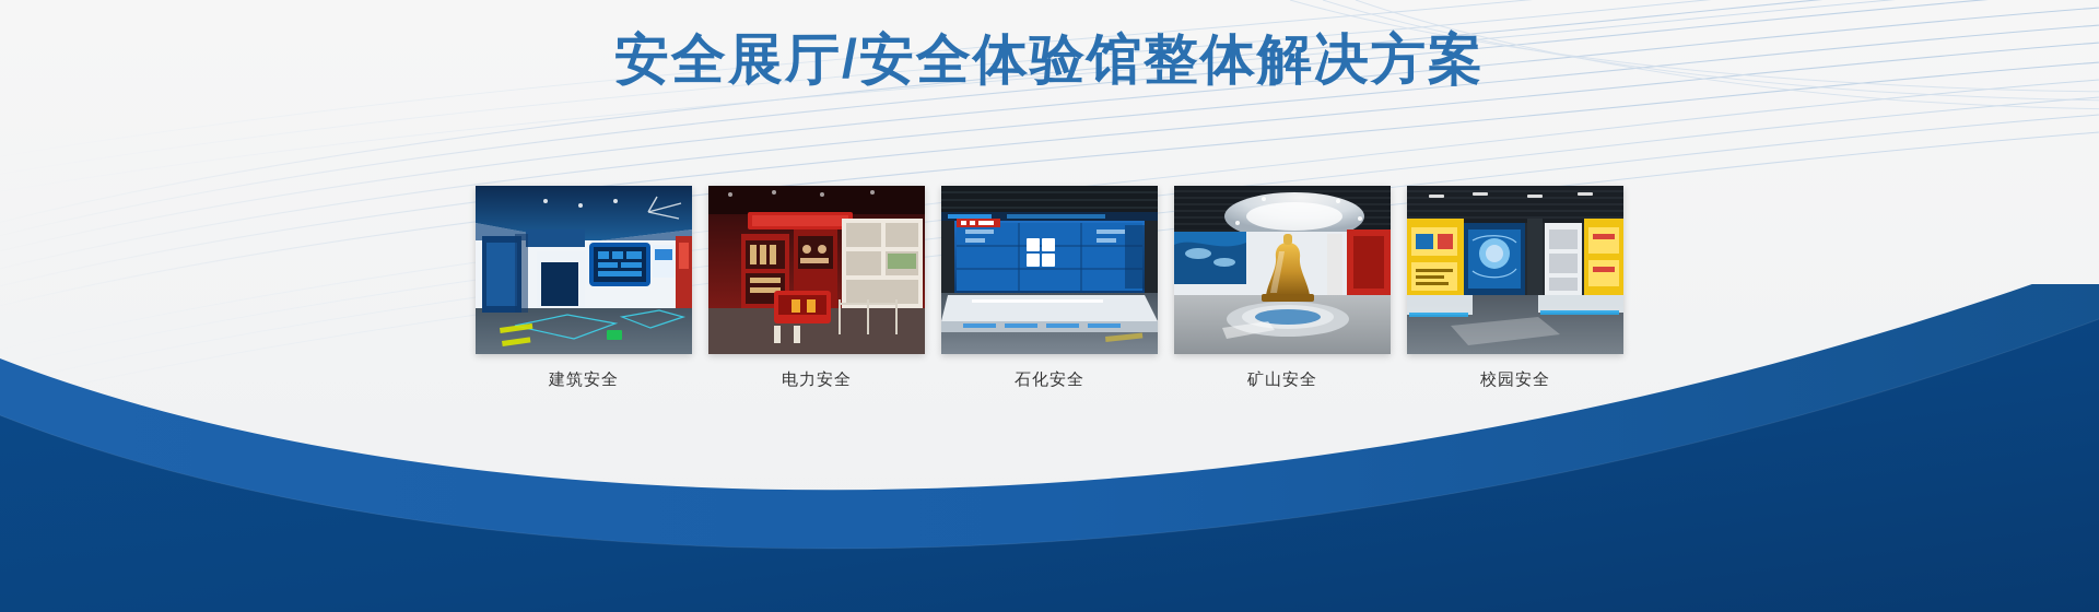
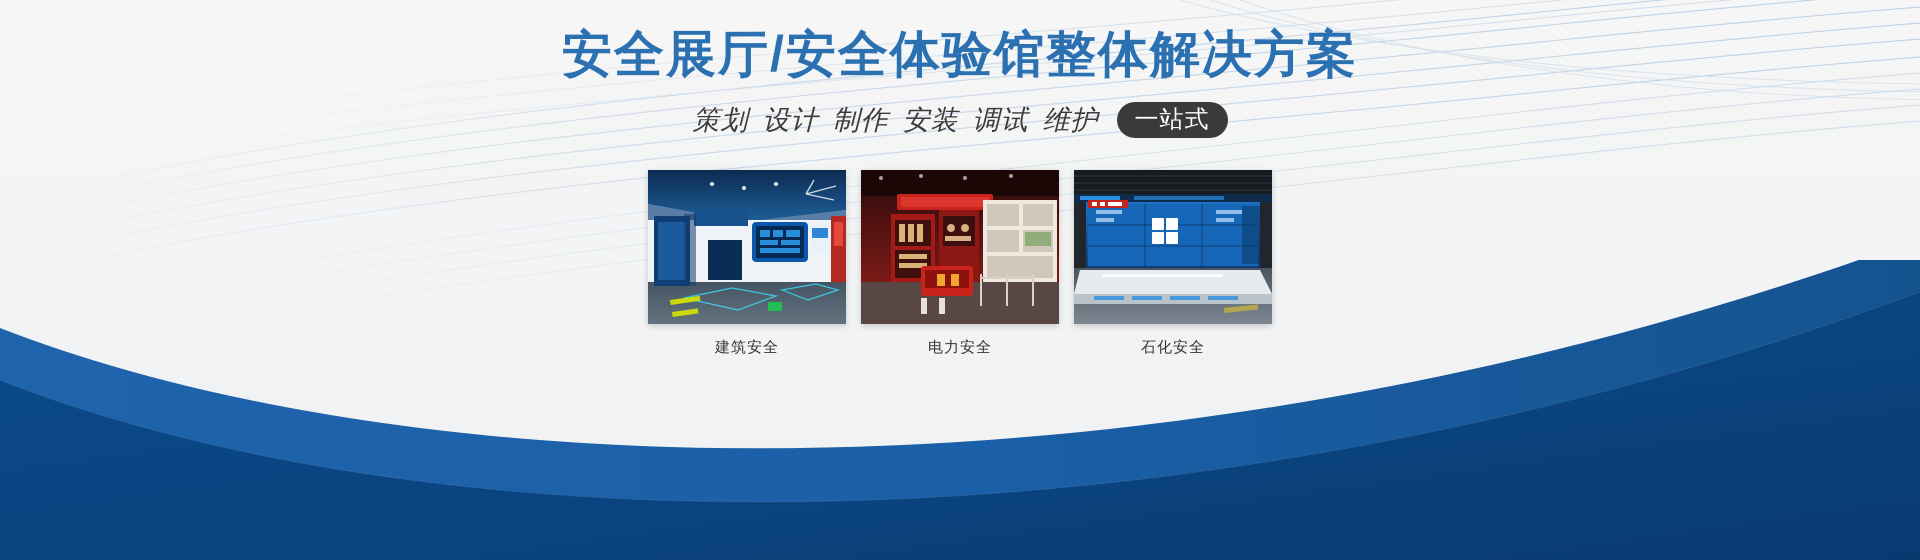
  安全展厅/安全体验馆整体解决方案
+ 策划
+ 设计
+ 制作
+ 安装
+ 调试
+ 维护
+ 一站式
  建筑安全
  电力安全
  石化安全
- 矿山安全
- 校园安全
